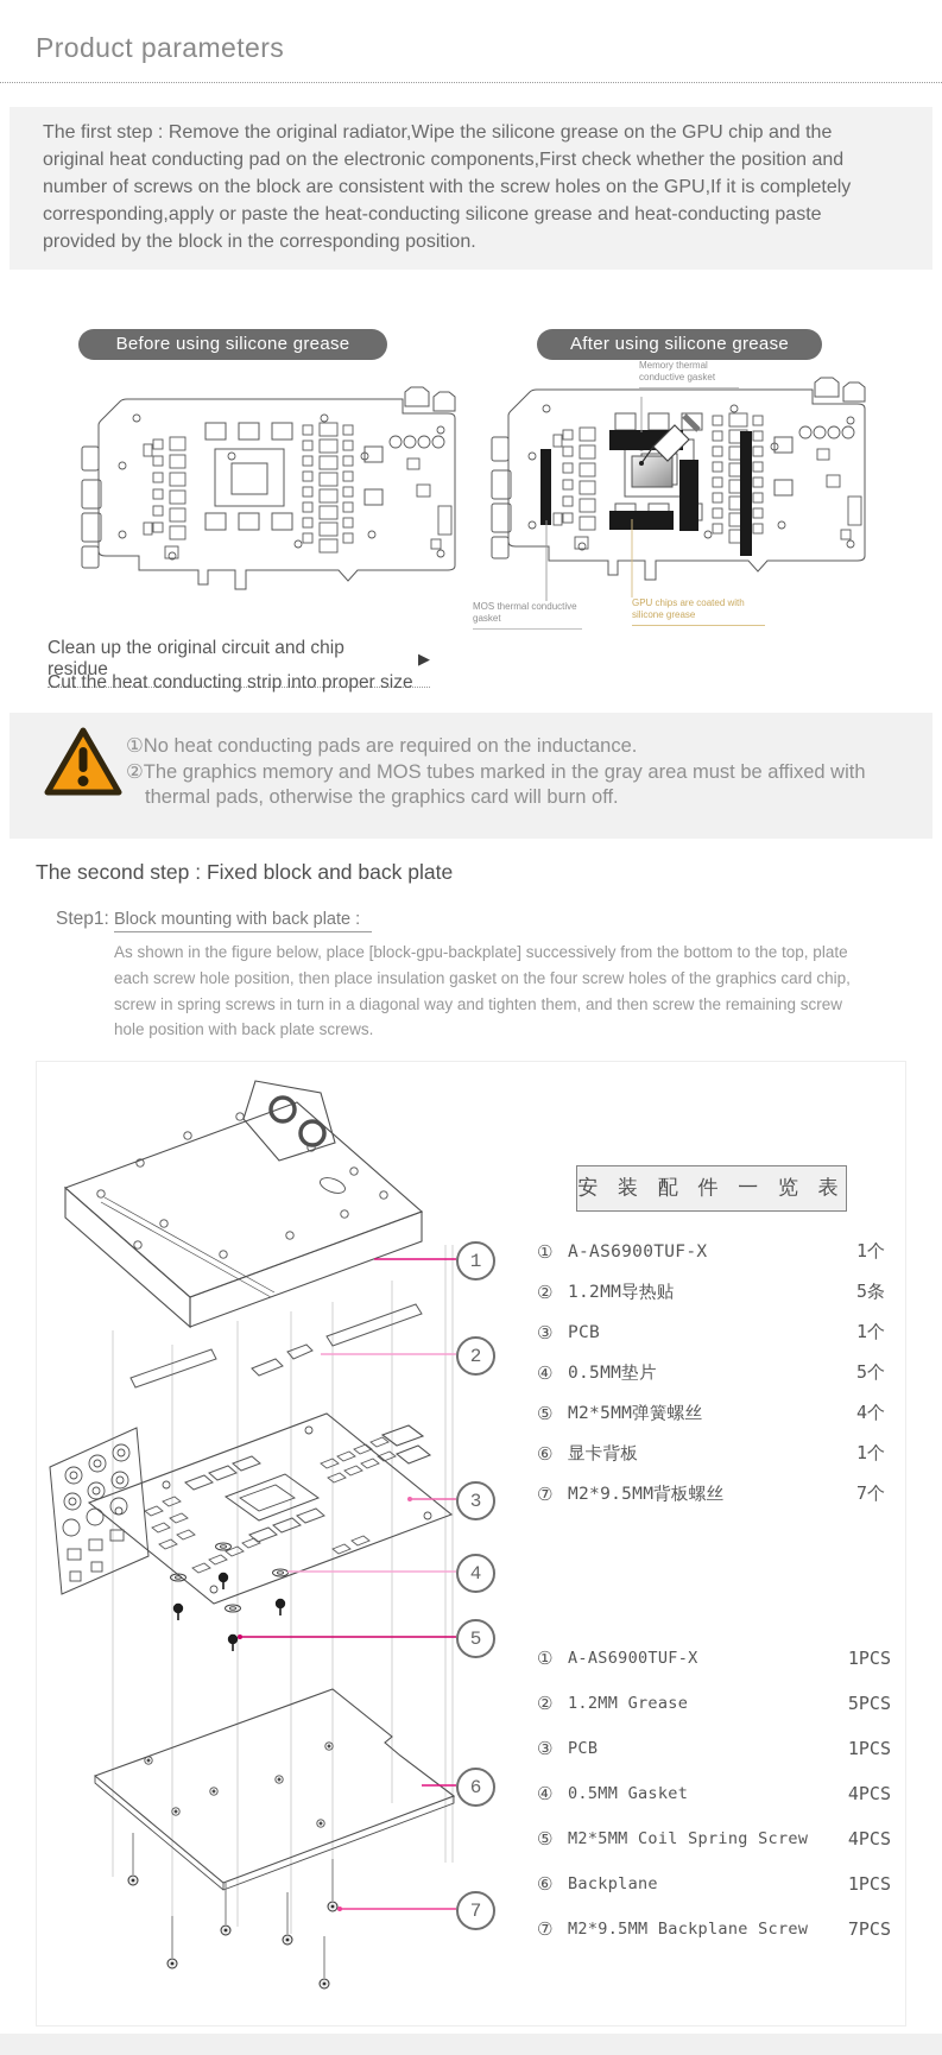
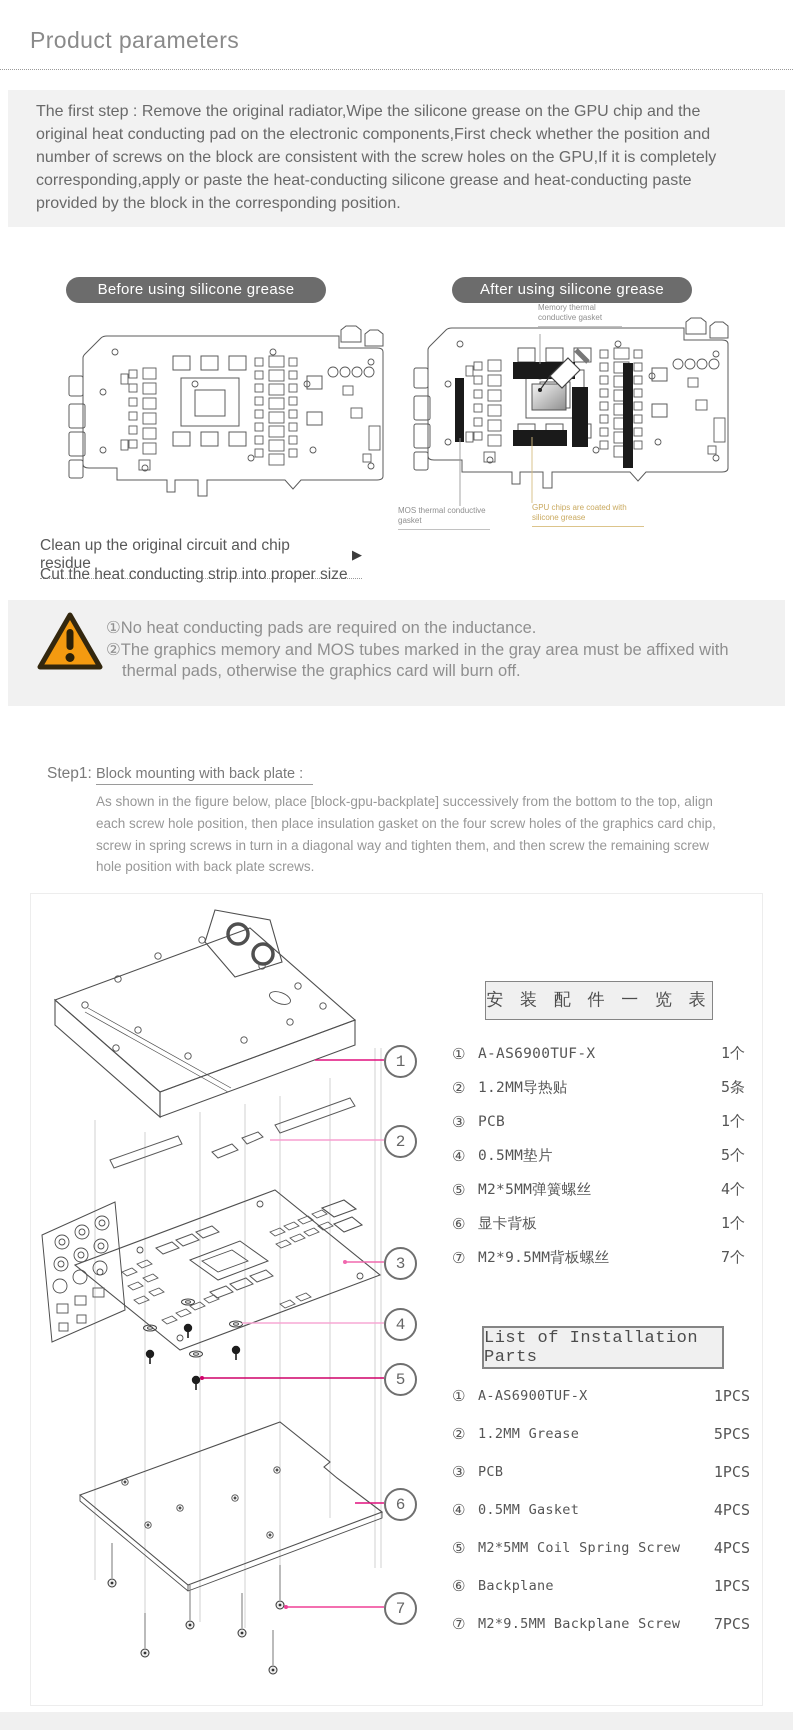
  Product parameters
  The first step : Remove the original radiator,Wipe the silicone grease on the GPU chip and the original heat conducting pad on the electronic components,First check whether the position and number of screws on the block are consistent with the screw holes on the GPU,If it is completely corresponding,apply or paste the heat-conducting silicone grease and heat-conducting paste provided by the block in the corresponding position.
  Before using silicone grease
  After using silicone grease
  Memory thermal conductive gasket
  MOS thermal conductive gasket
  GPU chips are coated with silicone grease
  Clean up the original circuit and chip residue
  ▶
  Cut the heat conducting strip into proper size
  ①No heat conducting pads are required on the inductance.
  ②The graphics memory and MOS tubes marked in the gray area must be affixed with thermal pads, otherwise the graphics card will burn off.
- The second step : Fixed block and back plate
  Step1:
  Block mounting with back plate :
- As shown in the figure below, place [block-gpu-backplate] successively from the bottom to the top, plate each screw hole position, then place insulation gasket on the four screw holes of the graphics card chip, screw in spring screws in turn in a diagonal way and tighten them, and then screw the remaining screw hole position with back plate screws.
+ As shown in the figure below, place [block-gpu-backplate] successively from the bottom to the top, align each screw hole position, then place insulation gasket on the four screw holes of the graphics card chip, screw in spring screws in turn in a diagonal way and tighten them, and then screw the remaining screw hole position with back plate screws.
  1
  2
  3
  4
  5
  6
  7
  安 装 配 件 一 览 表
  ①
  A-AS6900TUF-X
  1个
  ②
  1.2MM导热贴
  5条
  ③
  PCB
  1个
  ④
  0.5MM垫片
  5个
  ⑤
  M2*5MM弹簧螺丝
  4个
  ⑥
  显卡背板
  1个
  ⑦
  M2*9.5MM背板螺丝
  7个
+ List of Installation Parts
  ①
  A-AS6900TUF-X
  1PCS
  ②
  1.2MM Grease
  5PCS
  ③
  PCB
  1PCS
  ④
  0.5MM Gasket
  4PCS
  ⑤
  M2*5MM Coil Spring Screw
  4PCS
  ⑥
  Backplane
  1PCS
  ⑦
  M2*9.5MM Backplane Screw
  7PCS
